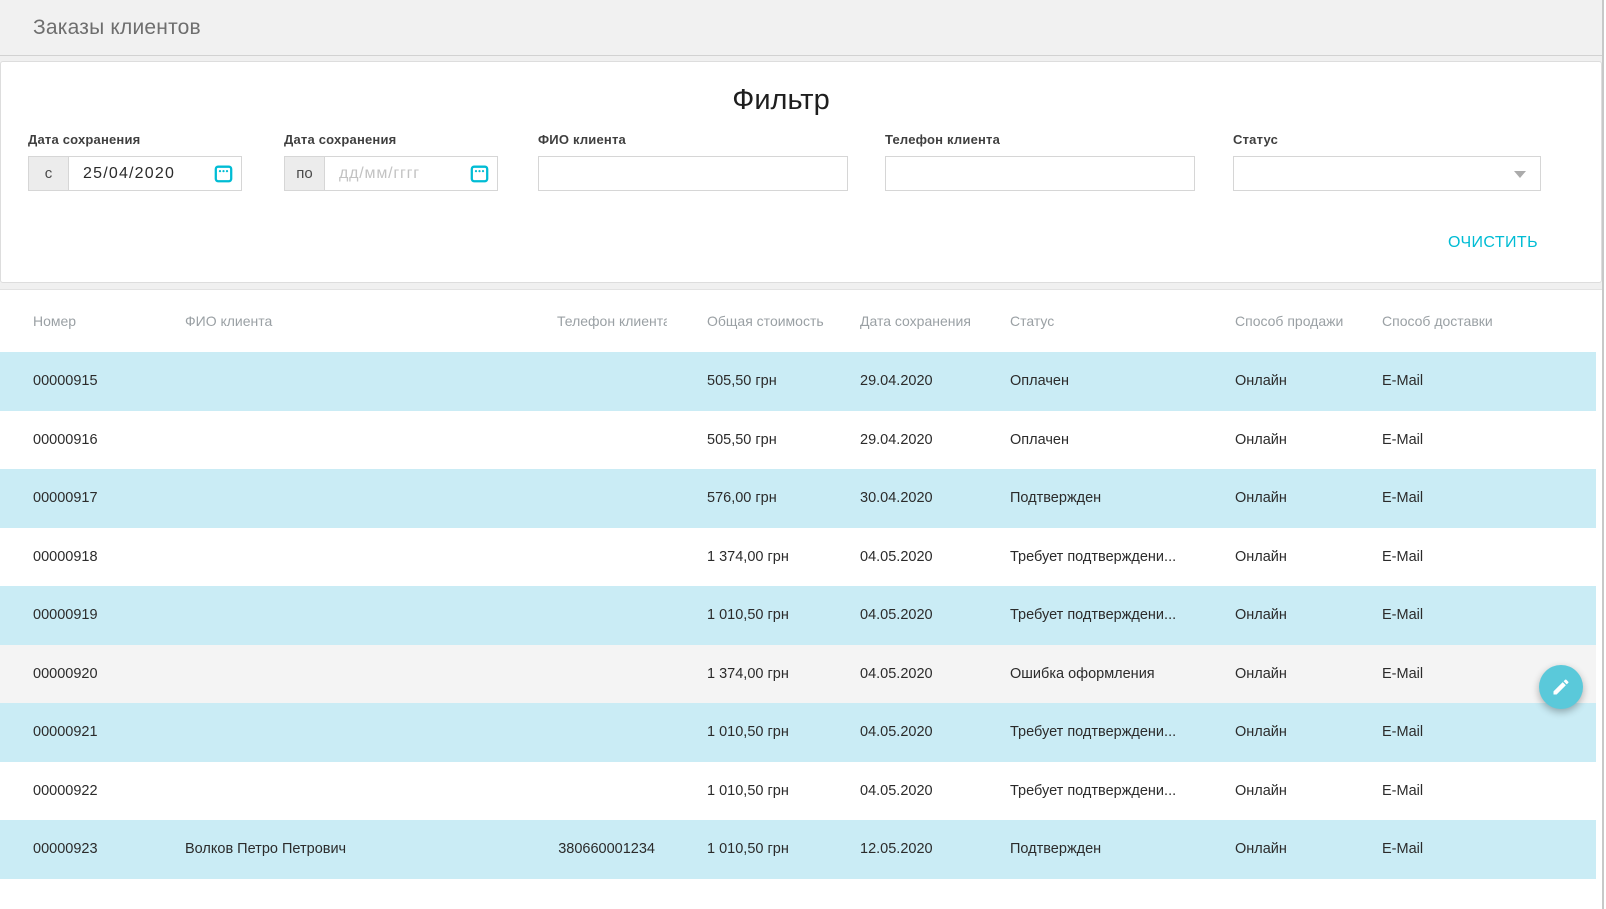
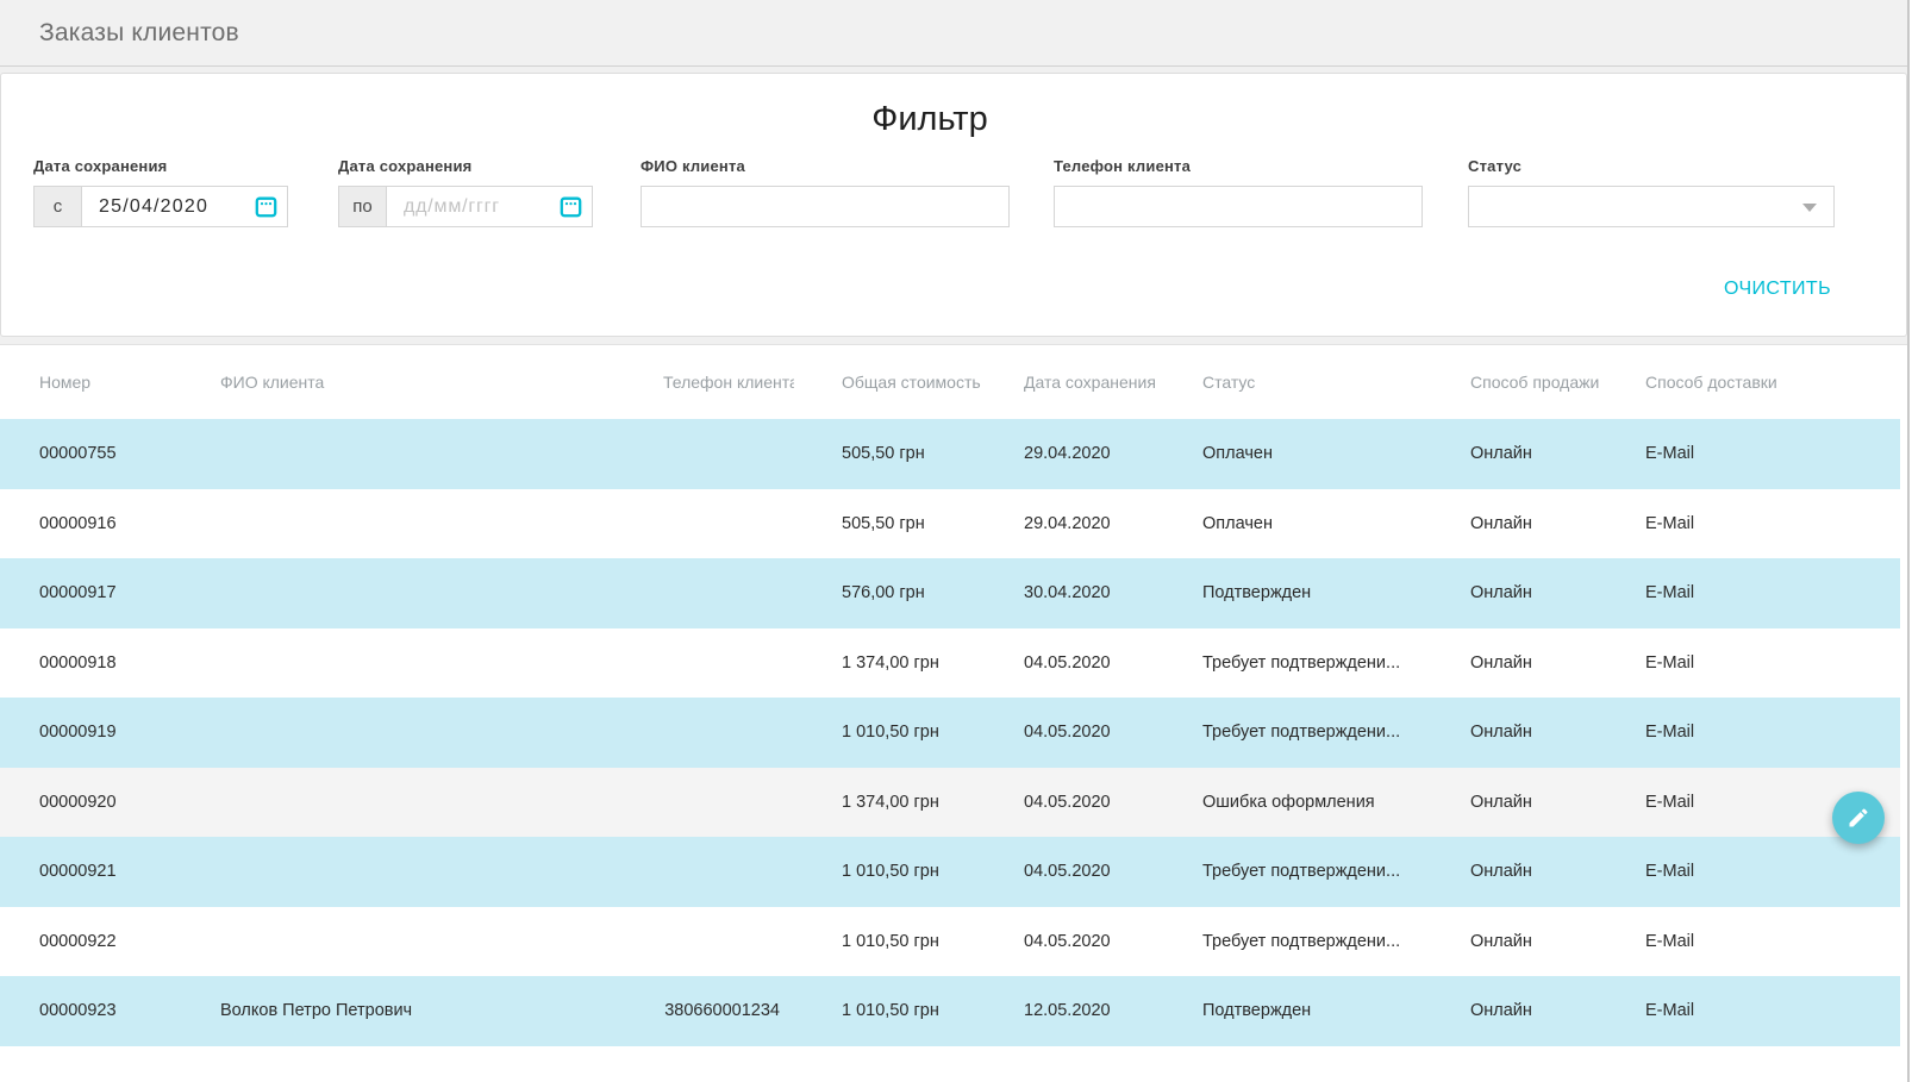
  Заказы клиентов
  Фильтр
  Дата сохранения
  с
  25/04/2020
  Дата сохранения
  по
  дд/мм/гггг
  ФИО клиента
  Телефон клиента
  Статус
  ОЧИСТИТЬ
  Номер
  ФИО клиента
  Телефон клиента
  Общая стоимость
  Дата сохранения
  Статус
  Способ продажи
  Способ доставки
- 00000915
+ 00000755
  505,50 грн
  29.04.2020
  Оплачен
  Онлайн
  E-Mail
  00000916
  505,50 грн
  29.04.2020
  Оплачен
  Онлайн
  E-Mail
  00000917
  576,00 грн
  30.04.2020
  Подтвержден
  Онлайн
  E-Mail
  00000918
  1 374,00 грн
  04.05.2020
  Требует подтверждени...
  Онлайн
  E-Mail
  00000919
  1 010,50 грн
  04.05.2020
  Требует подтверждени...
  Онлайн
  E-Mail
  00000920
  1 374,00 грн
  04.05.2020
  Ошибка оформления
  Онлайн
  E-Mail
  00000921
  1 010,50 грн
  04.05.2020
  Требует подтверждени...
  Онлайн
  E-Mail
  00000922
  1 010,50 грн
  04.05.2020
  Требует подтверждени...
  Онлайн
  E-Mail
  00000923
  Волков Петро Петрович
  380660001234
  1 010,50 грн
  12.05.2020
  Подтвержден
  Онлайн
  E-Mail
